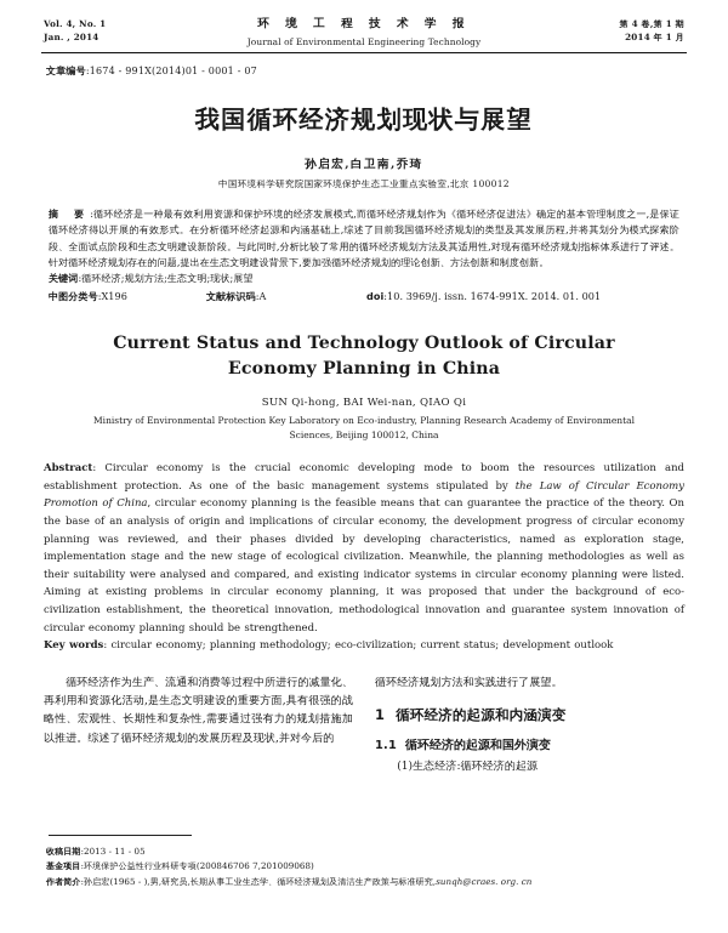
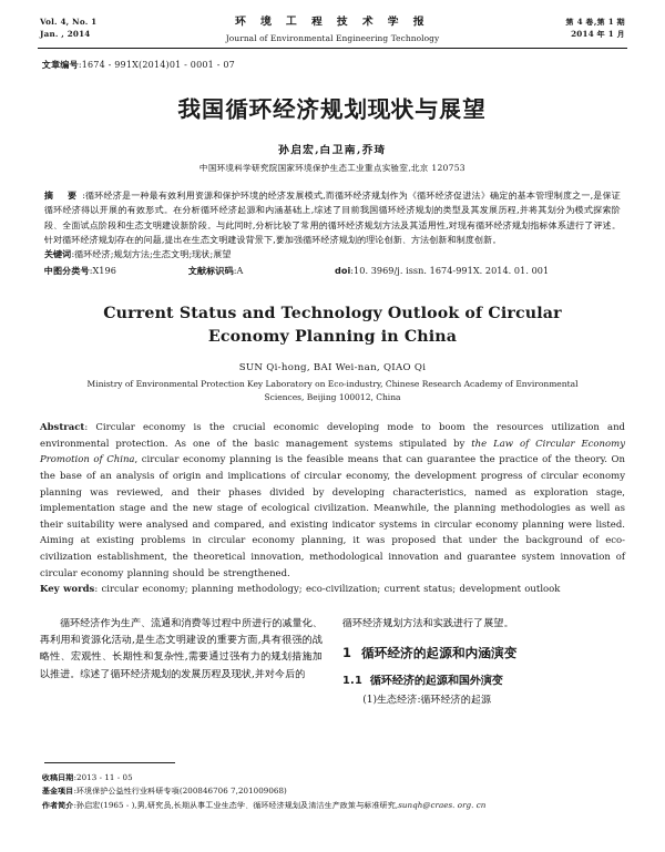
  Vol. 4, No. 1
  Jan. , 2014
  环 境 工 程 技 术 学 报
  Journal of Environmental Engineering Technology
  第 4 卷,第 1 期
  2014 年 1 月
  文章编号:1674 - 991X(2014)01 - 0001 - 07
  我国循环经济规划现状与展望
  孙启宏,白卫南,乔琦
- 中国环境科学研究院国家环境保护生态工业重点实验室,北京 100012
+ 中国环境科学研究院国家环境保护生态工业重点实验室,北京 120753
  摘 要:循环经济是一种最有效利用资源和保护环境的经济发展模式,而循环经济规划作为《循环经济促进法》确定的基本管理制度之一,是保证循环经济得以开展的有效形式。在分析循环经济起源和内涵基础上,综述了目前我国循环经济规划的类型及其发展历程,并将其划分为模式探索阶段、全面试点阶段和生态文明建设新阶段。与此同时,分析比较了常用的循环经济规划方法及其适用性,对现有循环经济规划指标体系进行了评述。针对循环经济规划存在的问题,提出在生态文明建设背景下,要加强循环经济规划的理论创新、方法创新和制度创新。
  关键词:循环经济;规划方法;生态文明;现状;展望
  中图分类号:X196
  文献标识码:A
  doi:10. 3969/j. issn. 1674-991X. 2014. 01. 001
  Current Status and Technology Outlook of Circular Economy Planning in China
  SUN Qi-hong, BAI Wei-nan, QIAO Qi
- Ministry of Environmental Protection Key Laboratory on Eco-industry, Planning Research Academy of Environmental Sciences, Beijing 100012, China
+ Ministry of Environmental Protection Key Laboratory on Eco-industry, Chinese Research Academy of Environmental Sciences, Beijing 100012, China
- Abstract: Circular economy is the crucial economic developing mode to boom the resources utilization and establishment protection. As one of the basic management systems stipulated by the Law of Circular Economy Promotion of China, circular economy planning is the feasible means that can guarantee the practice of the theory. On the base of an analysis of origin and implications of circular economy, the development progress of circular economy planning was reviewed, and their phases divided by developing characteristics, named as exploration stage, implementation stage and the new stage of ecological civilization. Meanwhile, the planning methodologies as well as their suitability were analysed and compared, and existing indicator systems in circular economy planning were listed. Aiming at existing problems in circular economy planning, it was proposed that under the background of eco-civilization establishment, the theoretical innovation, methodological innovation and guarantee system innovation of circular economy planning should be strengthened.
+ Abstract: Circular economy is the crucial economic developing mode to boom the resources utilization and environmental protection. As one of the basic management systems stipulated by the Law of Circular Economy Promotion of China, circular economy planning is the feasible means that can guarantee the practice of the theory. On the base of an analysis of origin and implications of circular economy, the development progress of circular economy planning was reviewed, and their phases divided by developing characteristics, named as exploration stage, implementation stage and the new stage of ecological civilization. Meanwhile, the planning methodologies as well as their suitability were analysed and compared, and existing indicator systems in circular economy planning were listed. Aiming at existing problems in circular economy planning, it was proposed that under the background of eco-civilization establishment, the theoretical innovation, methodological innovation and guarantee system innovation of circular economy planning should be strengthened.
  Key words: circular economy; planning methodology; eco-civilization; current status; development outlook
  循环经济作为生产、流通和消费等过程中所进行的减量化、再利用和资源化活动,是生态文明建设的重要方面,具有很强的战略性、宏观性、长期性和复杂性,需要通过强有力的规划措施加以推进。综述了循环经济规划的发展历程及现状,并对今后的
  循环经济规划方法和实践进行了展望。
  1 循环经济的起源和内涵演变
  1.1 循环经济的起源和国外演变
  (1)生态经济:循环经济的起源
  收稿日期:2013 - 11 - 05
  基金项目:环境保护公益性行业科研专项(200846706 7,201009068)
  作者简介:孙启宏(1965 - ),男,研究员,长期从事工业生态学、循环经济规划及清洁生产政策与标准研究,sunqh@craes. org. cn
